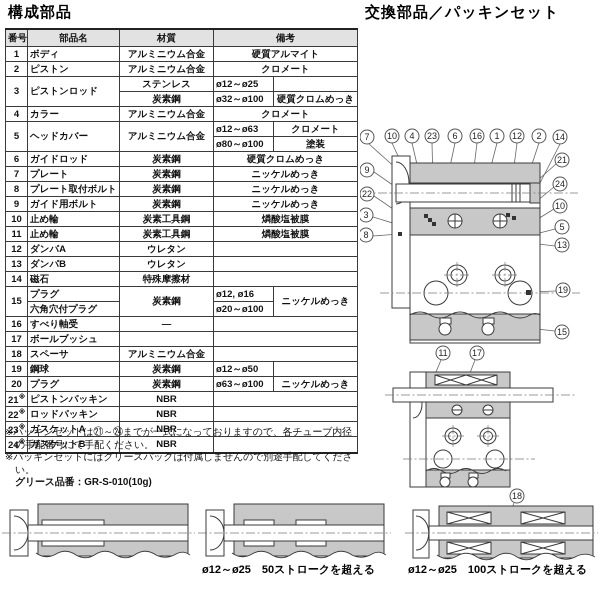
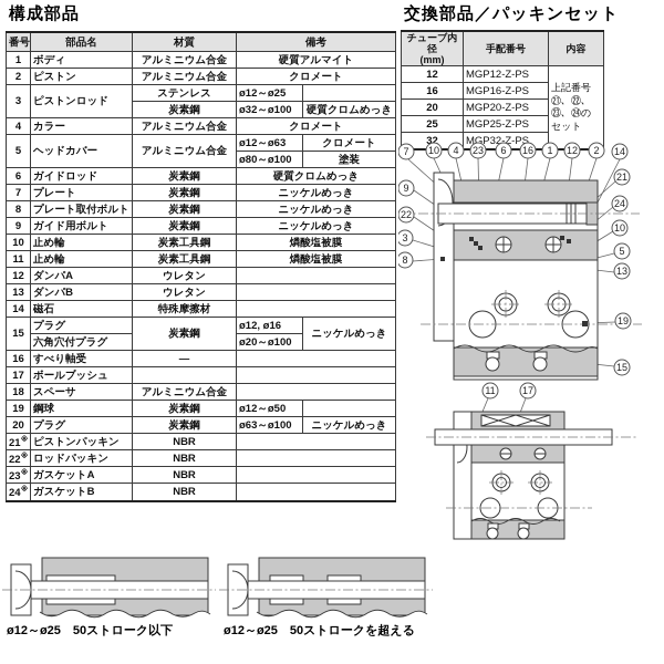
  構成部品
  番号	部品名	材質	備考
  1	ボディ	アルミニウム合金	硬質アルマイト
  2	ピストン	アルミニウム合金	クロメート
  3	ピストンロッド	ステンレス	ø12～ø25
  炭素鋼	ø32～ø100	硬質クロムめっき
  4	カラー	アルミニウム合金	クロメート
  5	ヘッドカバー	アルミニウム合金	ø12～ø63	クロメート
  ø80～ø100	塗装
  6	ガイドロッド	炭素鋼	硬質クロムめっき
  7	プレート	炭素鋼	ニッケルめっき
  8	プレート取付ボルト	炭素鋼	ニッケルめっき
  9	ガイド用ボルト	炭素鋼	ニッケルめっき
  10	止め輪	炭素工具鋼	燐酸塩被膜
  11	止め輪	炭素工具鋼	燐酸塩被膜
  12	ダンパA	ウレタン
  13	ダンパB	ウレタン
  14	磁石	特殊摩擦材
  15	プラグ	炭素鋼	ø12, ø16	ニッケルめっき
  六角穴付プラグ	ø20～ø100
  16	すべり軸受	―
  17	ボールブッシュ
  18	スペーサ	アルミニウム合金
  19	鋼球	炭素鋼	ø12～ø50
  20	プラグ	炭素鋼	ø63～ø100	ニッケルめっき
  21	ピストンパッキン	NBR
  22	ロッドパッキン	NBR
  23	ガスケットA	NBR
  24	ガスケットB	NBR
- ※パッキンセットは㉑～㉔までが一式になっておりますので、各チューブ内径の手配番号にて手配ください。
- ※パッキンセットにはグリースパックは付属しませんので別途手配してください。
- グリース品番：GR-S-010(10g)
  交換部品／パッキンセット
+ チューブ内径 (mm)	手配番号	内容
+ 12	MGP12-Z-PS	上記番号 ㉑、㉒、 ㉓、㉔の セット
+ 16	MGP16-Z-PS
+ 20	MGP20-Z-PS
+ 25	MGP25-Z-PS
+ 32	MGP32-Z-PS
  7
  10
  4
  23
  6
  16
  1
  12
  2
  14
  21
  24
  10
  5
  13
  19
  15
  9
  22
  3
  8
  11
  17
+ ø12～ø25 50ストローク以下
  ø12～ø25 50ストロークを超える
- 18
- ø12～ø25 100ストロークを超える
